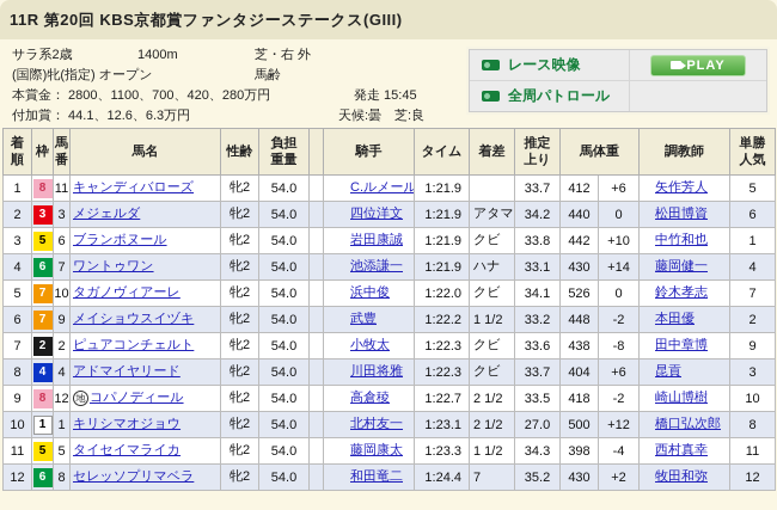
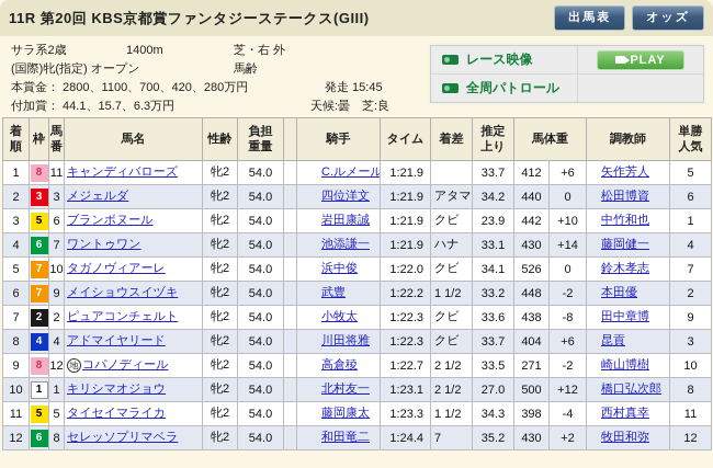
  11R 第20回 KBS京都賞ファンタジーステークス(GIII)
+ 出馬表
+ オッズ
  サラ系2歳
  1400m
  芝・右 外
  (国際)牝(指定) オープン
  馬齢
  本賞金： 2800、1100、700、420、280万円
  発走 15:45
- 付加賞： 44.1、12.6、6.3万円
+ 付加賞： 44.1、15.7、6.3万円
  天候:曇 芝:良
  レース映像
  PLAY
  全周パトロール
  着 順	枠	馬 番	馬名	性齢	負担 重量		騎手	タイム	着差	推定 上り	馬体重	調教師	単勝 人気
  1	8	11	キャンディバローズ	牝2	54.0		C.ルメール	1:21.9		33.7	412	+6	矢作芳人	5
  2	3	3	メジェルダ	牝2	54.0		四位洋文	1:21.9	アタマ	34.2	440	0	松田博資	6
- 3	5	6	ブランボヌール	牝2	54.0		岩田康誠	1:21.9	クビ	33.8	442	+10	中竹和也	1
+ 3	5	6	ブランボヌール	牝2	54.0		岩田康誠	1:21.9	クビ	23.9	442	+10	中竹和也	1
  4	6	7	ワントゥワン	牝2	54.0		池添謙一	1:21.9	ハナ	33.1	430	+14	藤岡健一	4
  5	7	10	タガノヴィアーレ	牝2	54.0		浜中俊	1:22.0	クビ	34.1	526	0	鈴木孝志	7
  6	7	9	メイショウスイヅキ	牝2	54.0		武豊	1:22.2	1 1/2	33.2	448	-2	本田優	2
  7	2	2	ピュアコンチェルト	牝2	54.0		小牧太	1:22.3	クビ	33.6	438	-8	田中章博	9
  8	4	4	アドマイヤリード	牝2	54.0		川田将雅	1:22.3	クビ	33.7	404	+6	昆貢	3
- 9	8	12	地 コパノディール	牝2	54.0		高倉稜	1:22.7	2 1/2	33.5	418	-2	崎山博樹	10
+ 9	8	12	地 コパノディール	牝2	54.0		高倉稜	1:22.7	2 1/2	33.5	271	-2	崎山博樹	10
  10	1	1	キリシマオジョウ	牝2	54.0		北村友一	1:23.1	2 1/2	27.0	500	+12	橋口弘次郎	8
  11	5	5	タイセイマライカ	牝2	54.0		藤岡康太	1:23.3	1 1/2	34.3	398	-4	西村真幸	11
  12	6	8	セレッソプリマベラ	牝2	54.0		和田竜二	1:24.4	7	35.2	430	+2	牧田和弥	12
